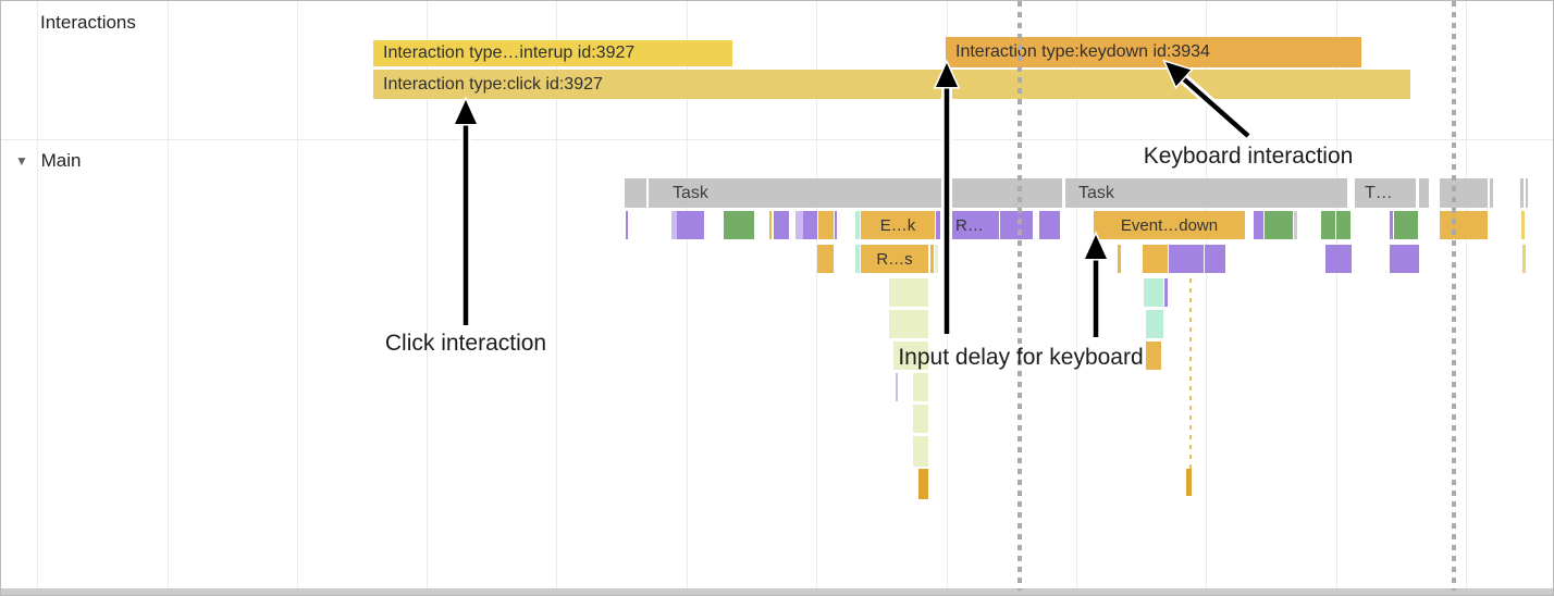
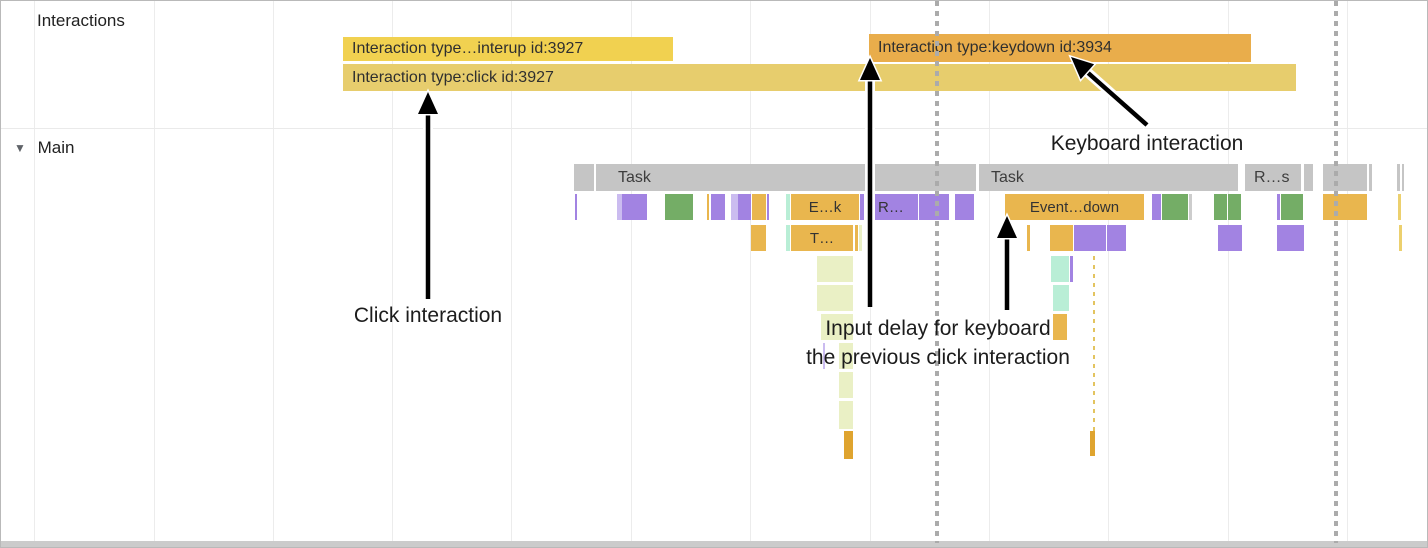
  Interactions
  ▼ Main
  Interaction type…interup id:3927
  Interaction type:keydown id:3934
  Interaction type:click id:3927
  Task
  Task
- T…
+ R…s
  E…k
  R…
  Event…down
- R…s
+ T…
  Click interaction
  Keyboard interaction
  Input delay for keyboard
+ the previous click interaction
